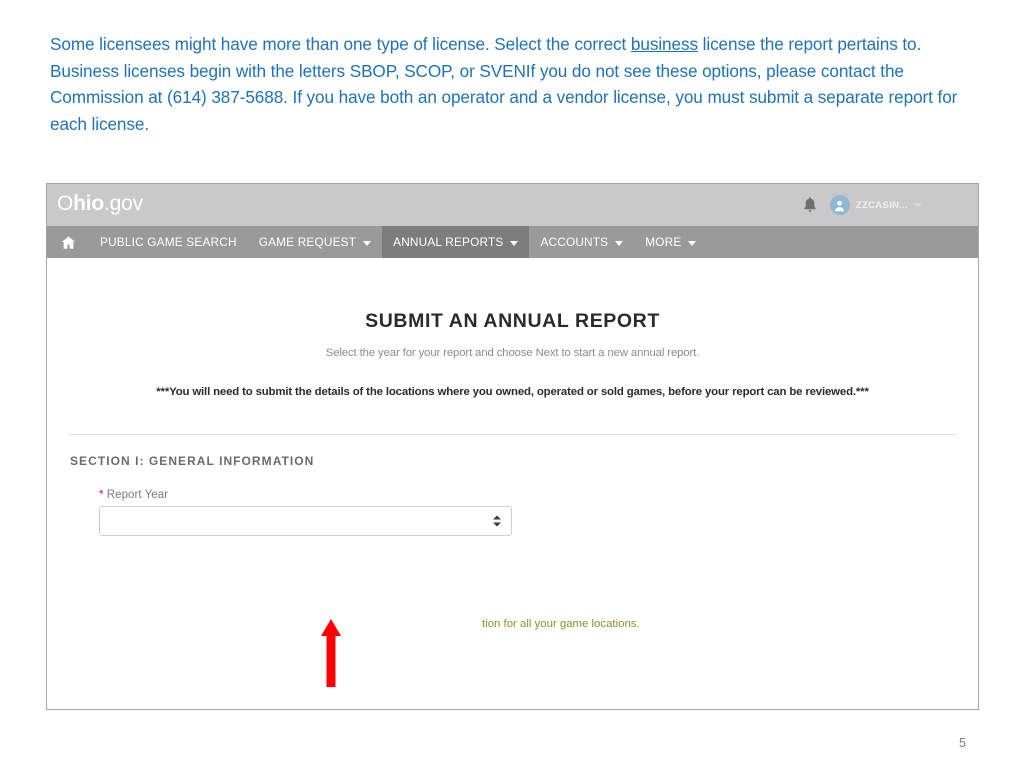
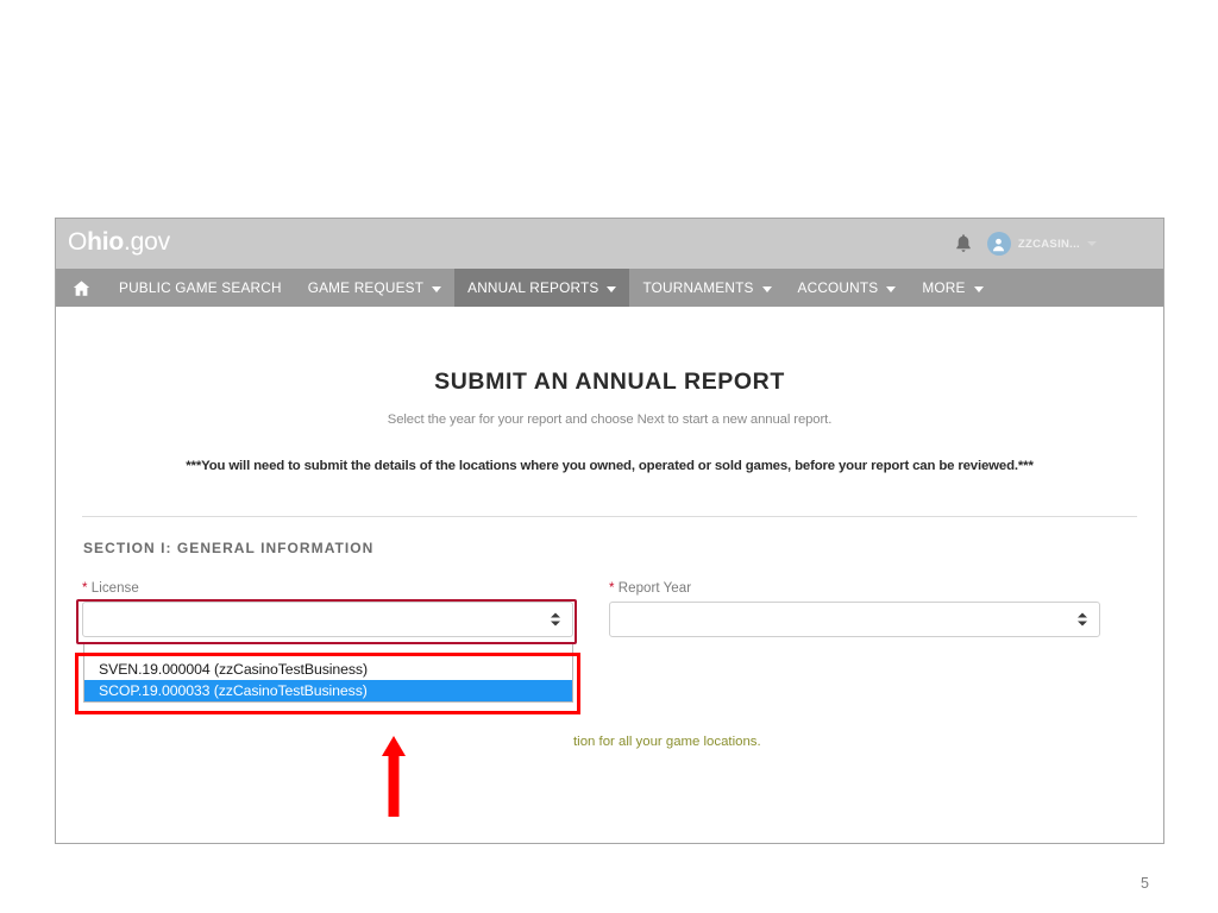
- Some licensees might have more than one type of license. Select the correct business license the report pertains to. Business licenses begin with the letters SBOP, SCOP, or SVENIf you do not see these options, please contact the Commission at (614) 387-5688. If you have both an operator and a vendor license, you must submit a separate report for each license.
  Ohio.gov
  ZZCASIN...
  PUBLIC GAME SEARCH
  GAME REQUEST
  ANNUAL REPORTS
+ TOURNAMENTS
  ACCOUNTS
  MORE
  SUBMIT AN ANNUAL REPORT
  Select the year for your report and choose Next to start a new annual report.
  ***You will need to submit the details of the locations where you owned, operated or sold games, before your report can be reviewed.***
  SECTION I: GENERAL INFORMATION
+ * License
+ SVEN.19.000004 (zzCasinoTestBusiness)
+ SCOP.19.000033 (zzCasinoTestBusiness)
  * Report Year
  tion for all your game locations.
  5
